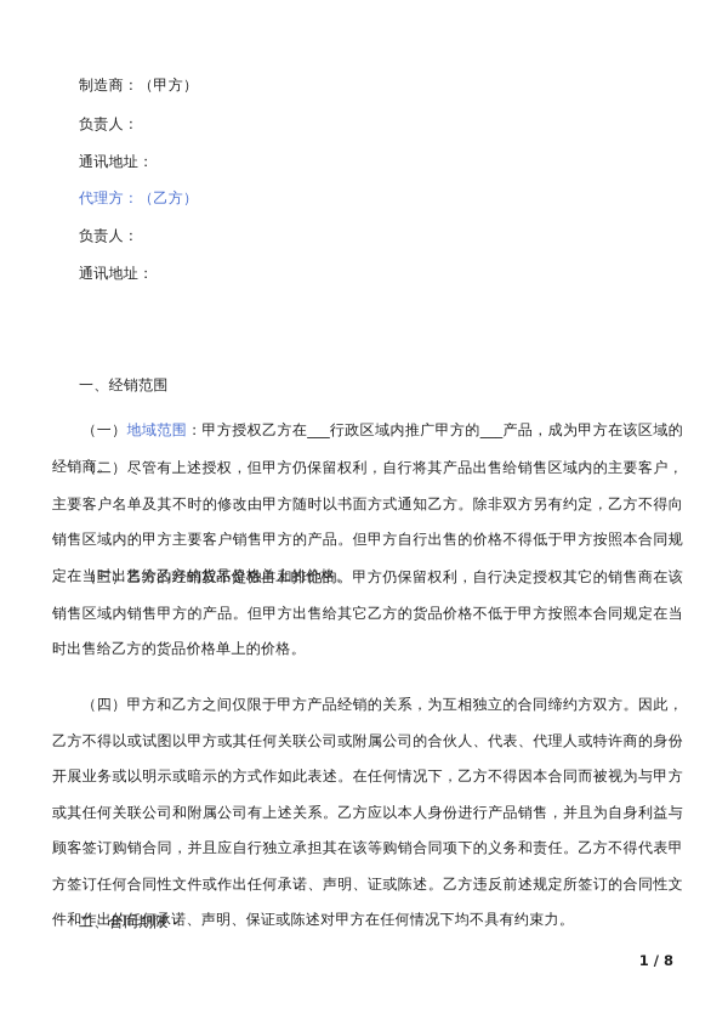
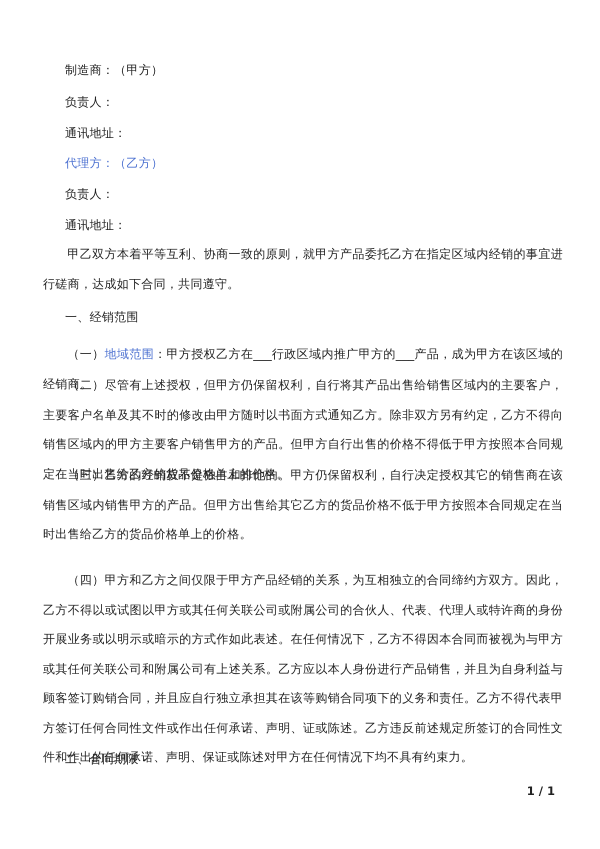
  制造商：（甲方）
  负责人：
  通讯地址：
  代理方：（乙方）
  负责人：
  通讯地址：
+ 甲乙双方本着平等互利、协商一致的原则，就甲方产品委托乙方在指定区域内经销的事宜进行磋商，达成如下合同，共同遵守。
  一、经销范围
  （一）地域范围：甲方授权乙方在___行政区域内推广甲方的___产品，成为甲方在该区域的经销商。
  （二）尽管有上述授权，但甲方仍保留权利，自行将其产品出售给销售区域内的主要客户，主要客户名单及其不时的修改由甲方随时以书面方式通知乙方。除非双方另有约定，乙方不得向销售区域内的甲方主要客户销售甲方的产品。但甲方自行出售的价格不得低于甲方按照本合同规定在当时出售给乙方的货品价格单上的价格。
  （三）乙方的经销权不是独占和排他的。甲方仍保留权利，自行决定授权其它的销售商在该销售区域内销售甲方的产品。但甲方出售给其它乙方的货品价格不低于甲方按照本合同规定在当时出售给乙方的货品价格单上的价格。
  （四）甲方和乙方之间仅限于甲方产品经销的关系，为互相独立的合同缔约方双方。因此，乙方不得以或试图以甲方或其任何关联公司或附属公司的合伙人、代表、代理人或特许商的身份开展业务或以明示或暗示的方式作如此表述。在任何情况下，乙方不得因本合同而被视为与甲方或其任何关联公司和附属公司有上述关系。乙方应以本人身份进行产品销售，并且为自身利益与顾客签订购销合同，并且应自行独立承担其在该等购销合同项下的义务和责任。乙方不得代表甲方签订任何合同性文件或作出任何承诺、声明、证或陈述。乙方违反前述规定所签订的合同性文件和作出的任何承诺、声明、保证或陈述对甲方在任何情况下均不具有约束力。
  二、合同期限
- 1 / 8
+ 1 / 1
